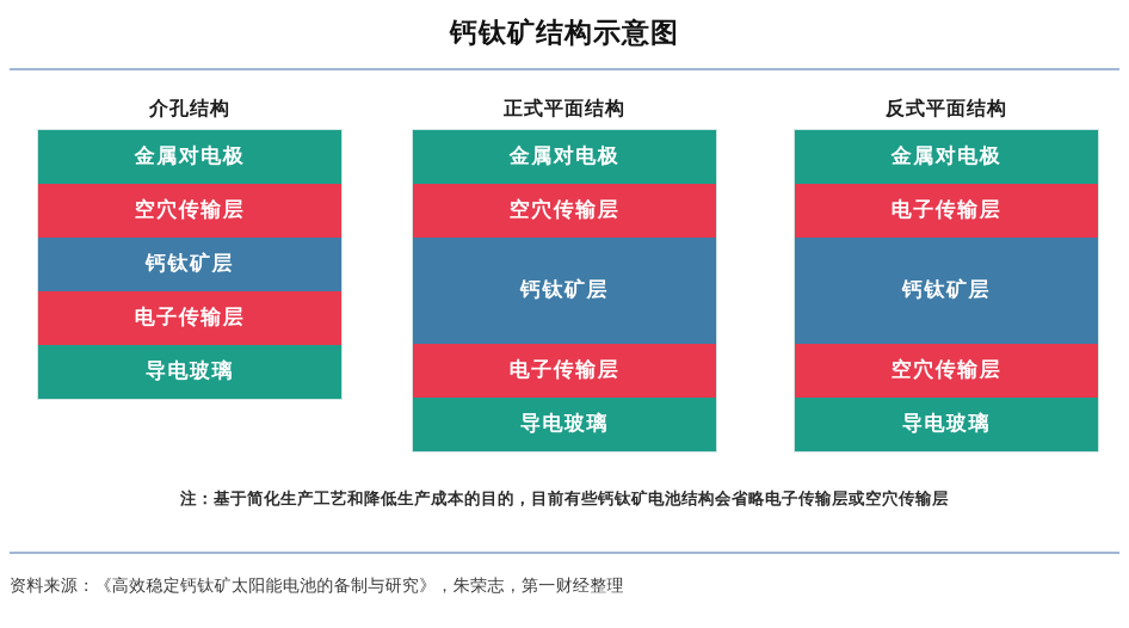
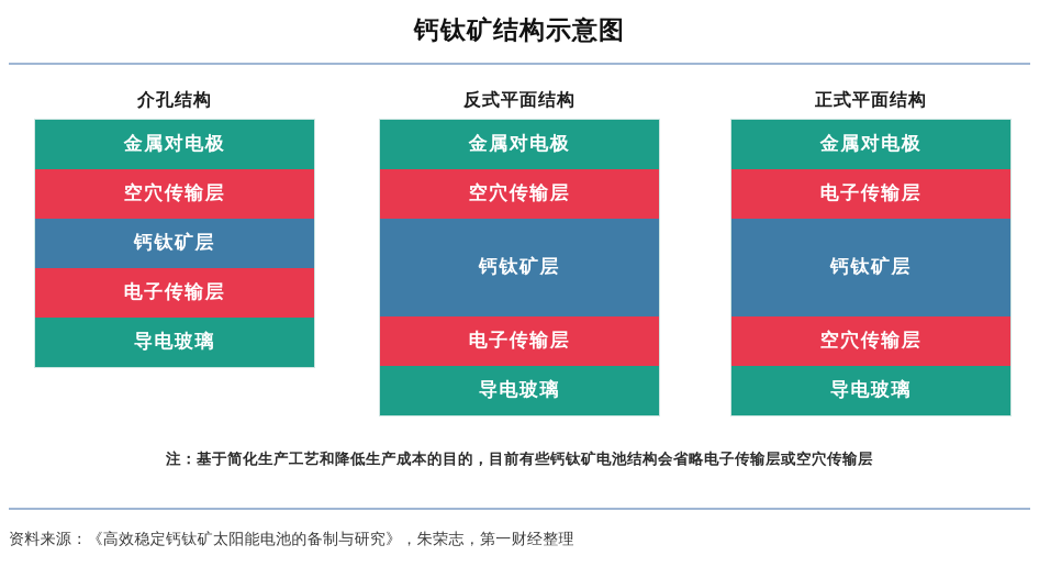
  钙钛矿结构示意图
  介孔结构
  金属对电极
  空穴传输层
  钙钛矿层
  电子传输层
  导电玻璃
- 正式平面结构
+ 反式平面结构
  金属对电极
  空穴传输层
  钙钛矿层
  电子传输层
  导电玻璃
- 反式平面结构
+ 正式平面结构
  金属对电极
  电子传输层
  钙钛矿层
  空穴传输层
  导电玻璃
  注：基于简化生产工艺和降低生产成本的目的，目前有些钙钛矿电池结构会省略电子传输层或空穴传输层
  资料来源：《高效稳定钙钛矿太阳能电池的备制与研究》，朱荣志，第一财经整理
